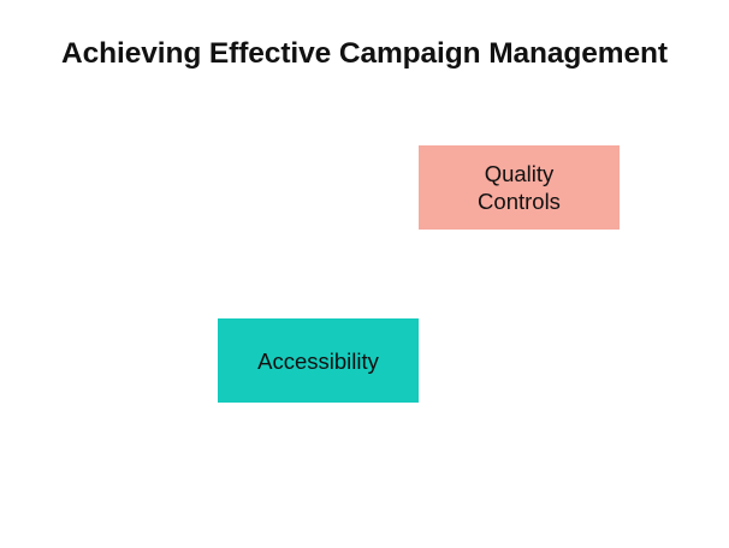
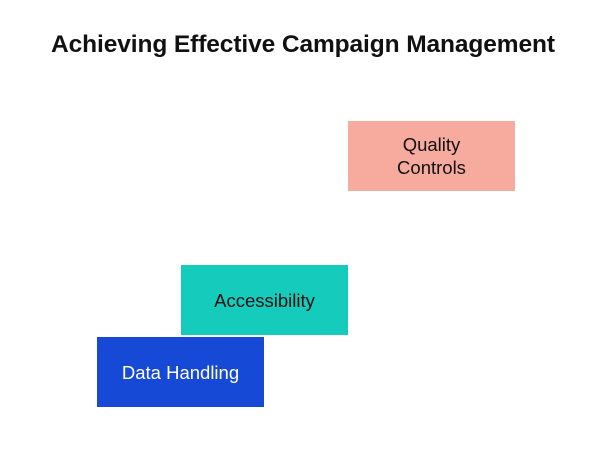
  Achieving Effective Campaign Management
+ Data Handling
  Accessibility
  Quality
  Controls
